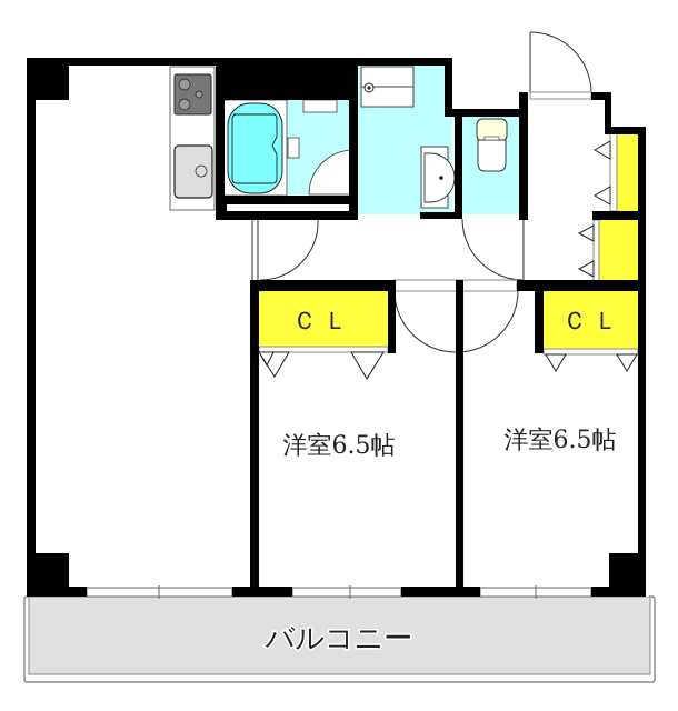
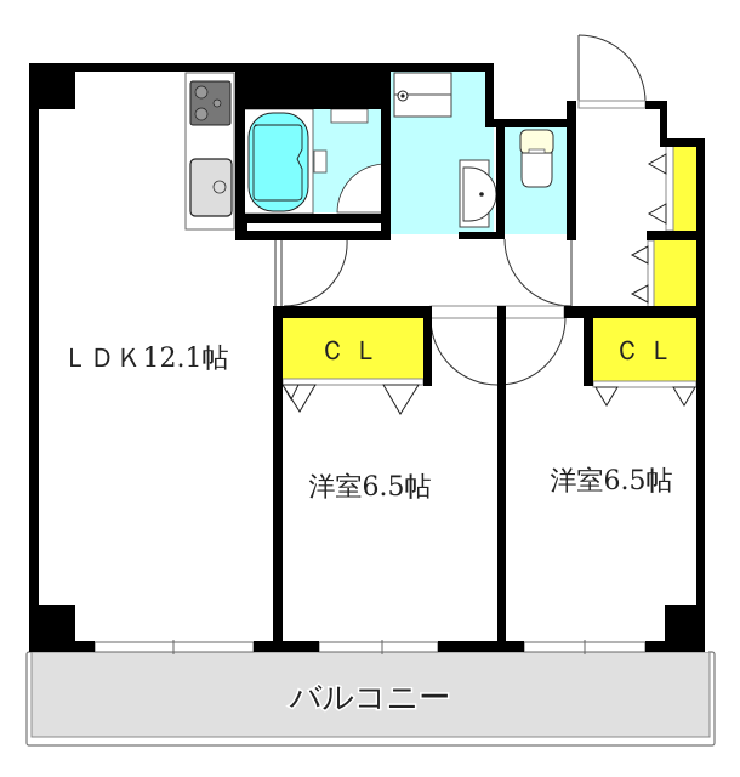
  バルコニー
  ＣＬ
  ＣＬ
+ ＬＤＫ12.1帖
  洋室6.5帖
  洋室6.5帖
